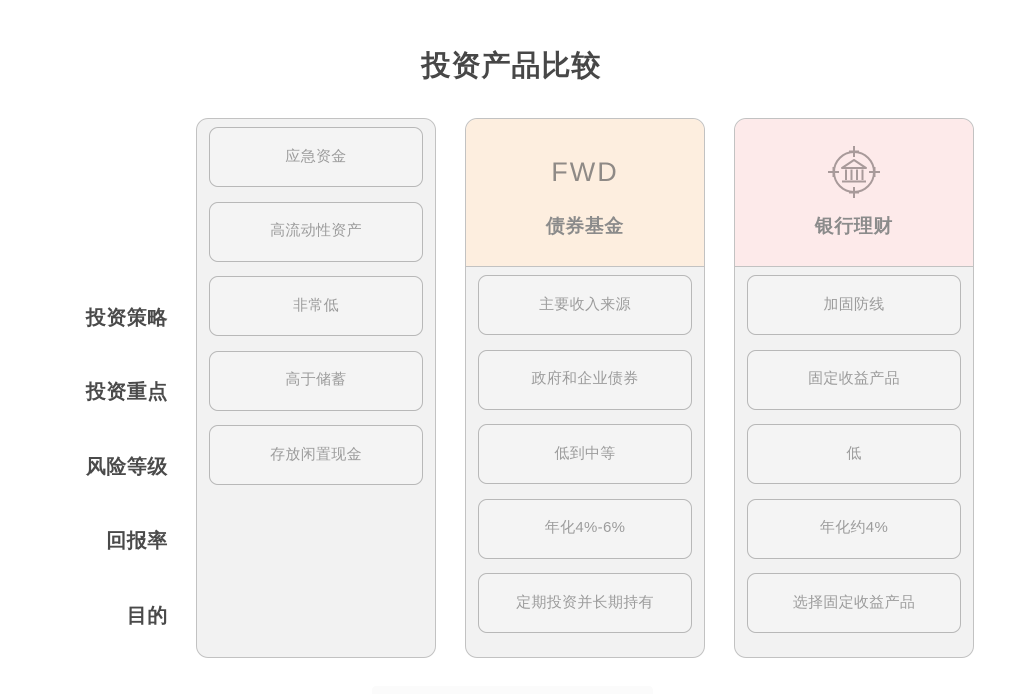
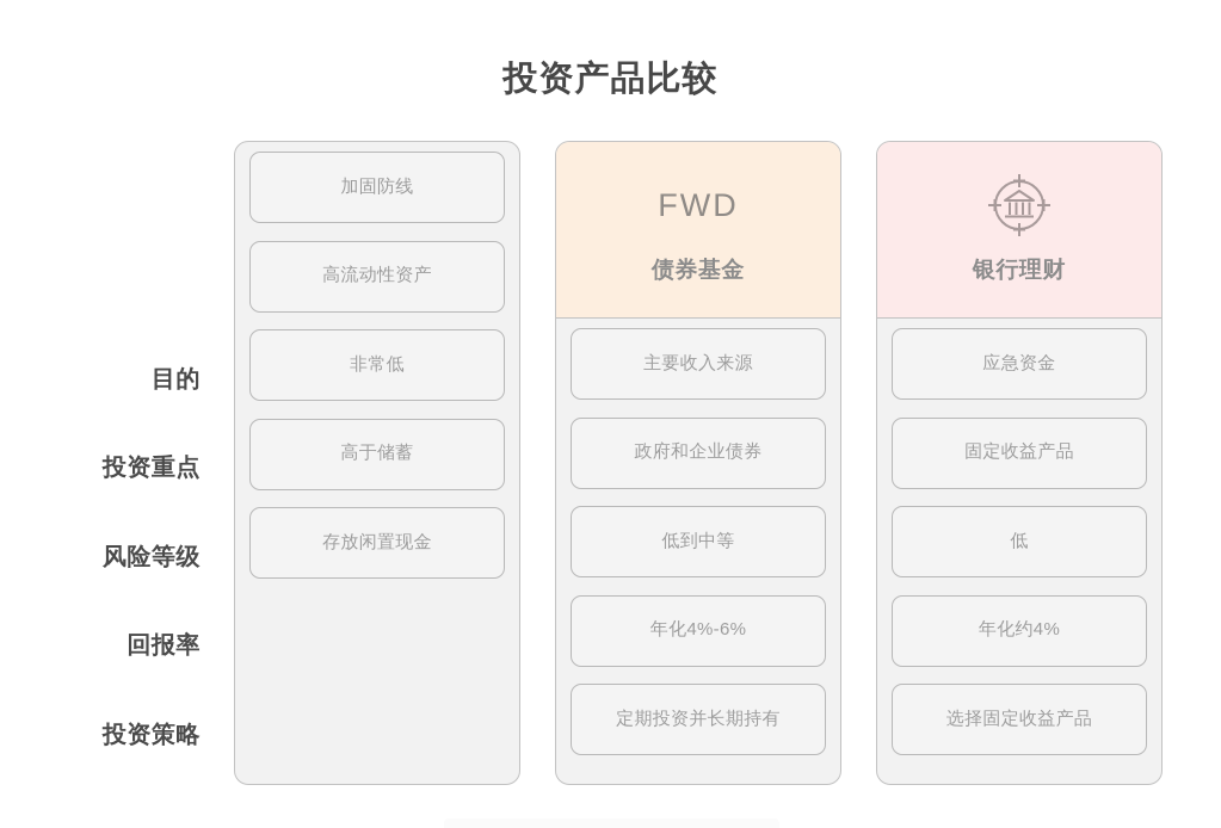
  投资产品比较
- 投资策略
+ 目的
  投资重点
  风险等级
  回报率
- 目的
+ 投资策略
- 应急资金
+ 加固防线
  高流动性资产
  非常低
  高于储蓄
  存放闲置现金
  FWD
  债券基金
  主要收入来源
  政府和企业债券
  低到中等
  年化4%-6%
  定期投资并长期持有
  银行理财
- 加固防线
+ 应急资金
  固定收益产品
  低
  年化约4%
  选择固定收益产品
